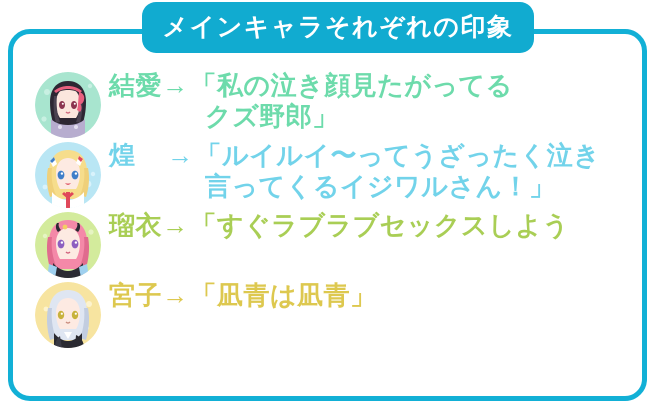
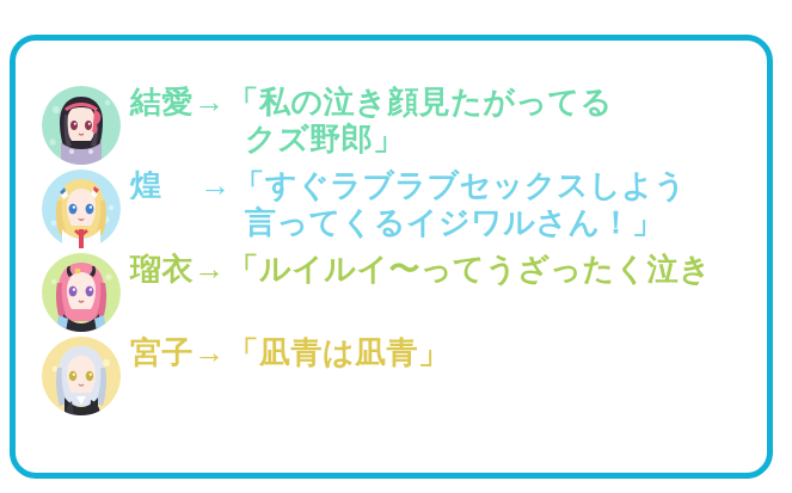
  結愛→「私の泣き顔見たがってる
  クズ野郎」
- 煌 →「ルイルイ〜ってうざったく泣き
+ 煌 →「すぐラブラブセックスしよう
  言ってくるイジワルさん！」
- 瑠衣→「すぐラブラブセックスしよう
+ 瑠衣→「ルイルイ〜ってうざったく泣き
  宮子→「凪青は凪青」
- メインキャラそれぞれの印象
